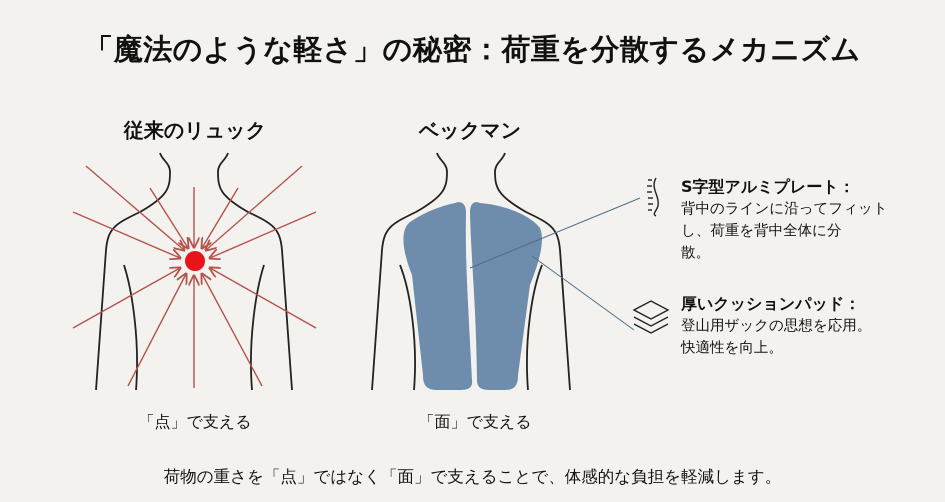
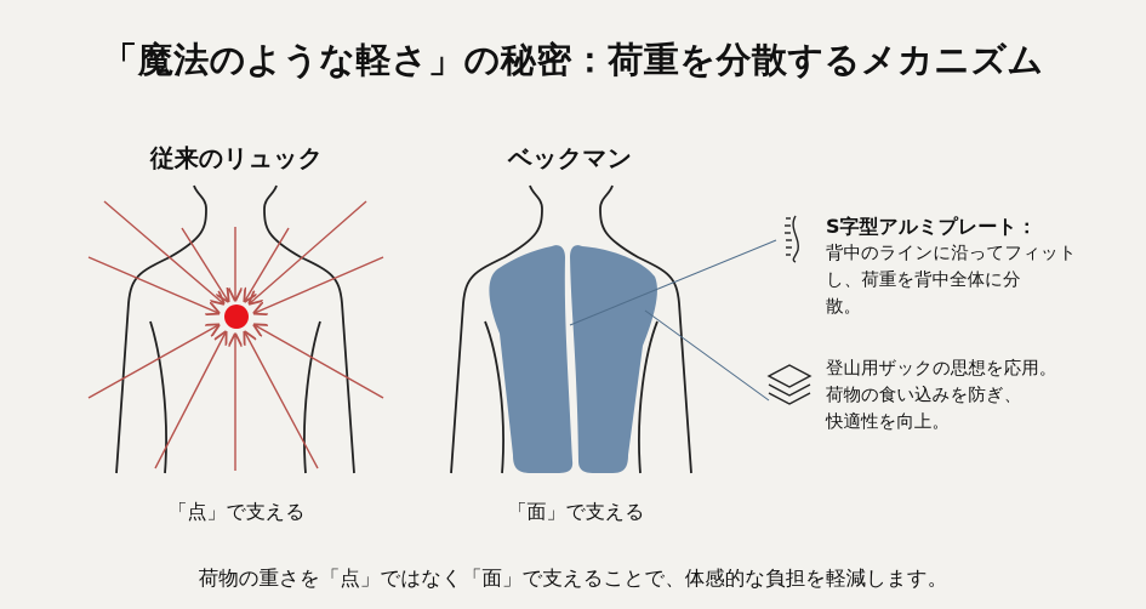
  「魔法のような軽さ」の秘密：荷重を分散するメカニズム
  従来のリュック
  ベックマン
  S字型アルミプレート：
  背中のラインに沿ってフィット
  し、荷重を背中全体に分
  散。
- 厚いクッションパッド：
  登山用ザックの思想を応用。
+ 荷物の食い込みを防ぎ、
  快適性を向上。
  「点」で支える
  「面」で支える
  荷物の重さを「点」ではなく「面」で支えることで、体感的な負担を軽減します。
